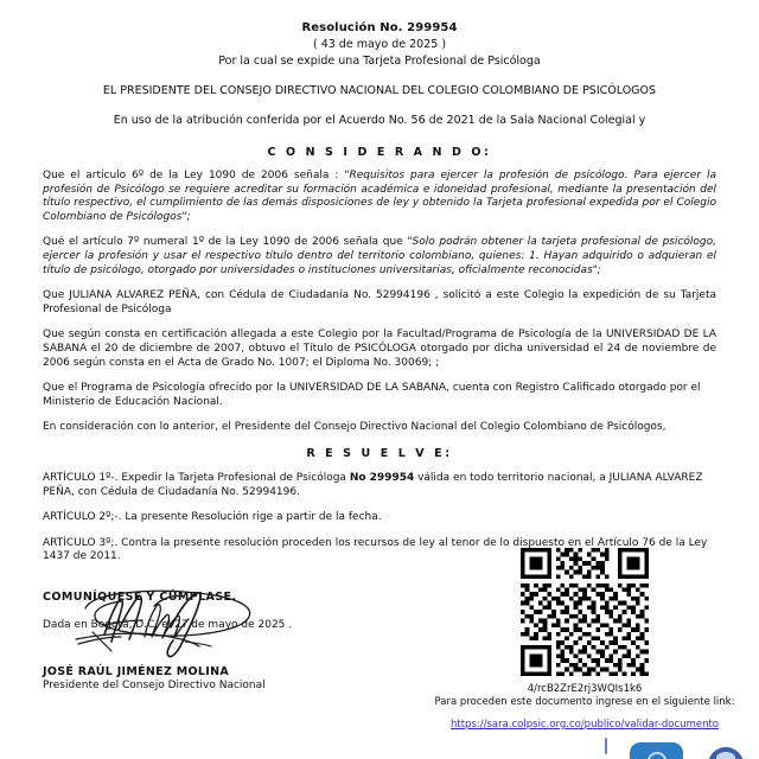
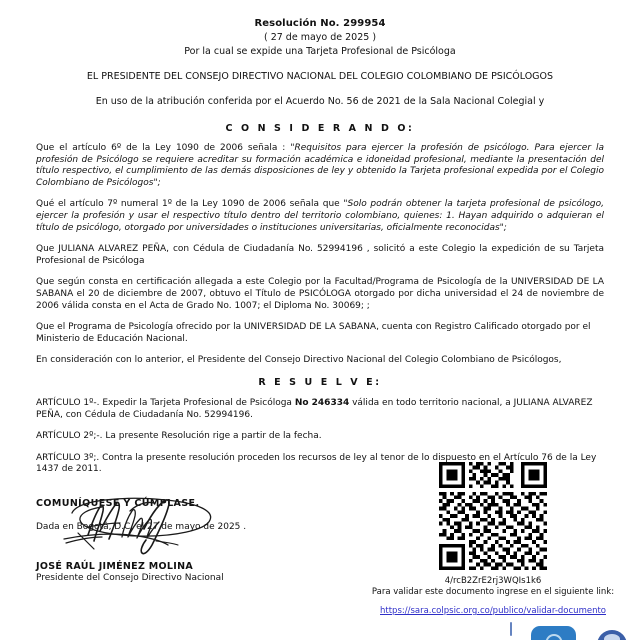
  Resolución No. 299954
- ( 43 de mayo de 2025 )
+ ( 27 de mayo de 2025 )
  Por la cual se expide una Tarjeta Profesional de Psicóloga
  EL PRESIDENTE DEL CONSEJO DIRECTIVO NACIONAL DEL COLEGIO COLOMBIANO DE PSICÓLOGOS
  En uso de la atribución conferida por el Acuerdo No. 56 de 2021 de la Sala Nacional Colegial y
  C O N S I D E R A N D O:
  Que el artículo 6º de la Ley 1090 de 2006 señala : "Requisitos para ejercer la profesión de psicólogo. Para ejercer la profesión de Psicólogo se requiere acreditar su formación académica e idoneidad profesional, mediante la presentación del título respectivo, el cumplimiento de las demás disposiciones de ley y obtenido la Tarjeta profesional expedida por el Colegio Colombiano de Psicólogos";
  Qué el artículo 7º numeral 1º de la Ley 1090 de 2006 señala que "Solo podrán obtener la tarjeta profesional de psicólogo, ejercer la profesión y usar el respectivo título dentro del territorio colombiano, quienes: 1. Hayan adquirido o adquieran el título de psicólogo, otorgado por universidades o instituciones universitarias, oficialmente reconocidas";
  Que JULIANA ALVAREZ PEÑA, con Cédula de Ciudadanía No. 52994196 , solicitó a este Colegio la expedición de su Tarjeta Profesional de Psicóloga
- Que según consta en certificación allegada a este Colegio por la Facultad/Programa de Psicología de la UNIVERSIDAD DE LA SABANA el 20 de diciembre de 2007, obtuvo el Título de PSICÓLOGA otorgado por dicha universidad el 24 de noviembre de 2006 según consta en el Acta de Grado No. 1007; el Diploma No. 30069; ;
+ Que según consta en certificación allegada a este Colegio por la Facultad/Programa de Psicología de la UNIVERSIDAD DE LA SABANA el 20 de diciembre de 2007, obtuvo el Título de PSICÓLOGA otorgado por dicha universidad el 24 de noviembre de 2006 válida consta en el Acta de Grado No. 1007; el Diploma No. 30069; ;
  Que el Programa de Psicología ofrecido por la UNIVERSIDAD DE LA SABANA, cuenta con Registro Calificado otorgado por el Ministerio de Educación Nacional.
  En consideración con lo anterior, el Presidente del Consejo Directivo Nacional del Colegio Colombiano de Psicólogos,
  R E S U E L V E:
- ARTÍCULO 1º-. Expedir la Tarjeta Profesional de Psicóloga No 299954 válida en todo territorio nacional, a JULIANA ALVAREZ PEÑA, con Cédula de Ciudadanía No. 52994196.
+ ARTÍCULO 1º-. Expedir la Tarjeta Profesional de Psicóloga No 246334 válida en todo territorio nacional, a JULIANA ALVAREZ PEÑA, con Cédula de Ciudadanía No. 52994196.
  ARTÍCULO 2º;-. La presente Resolución rige a partir de la fecha.
  ARTÍCULO 3º;. Contra la presente resolución proceden los recursos de ley al tenor de lo dispuesto en el Artículo 76 de la Ley 1437 de 2011.
  COMUNÍUES Y CMPLASE.
  Dada en Boá, D.C e7 de mayo de 2025 .
  JOSÉ RAÚL JIMÉNEZ MOLINA
  Presidente del Consejo Directivo Nacional
  4/rcB2ZrE2rj3WQIs1k6
- Para proceden este documento ingrese en el siguiente link:
+ Para validar este documento ingrese en el siguiente link:
  https://sara.colpsic.org.co/publico/validar-documento
